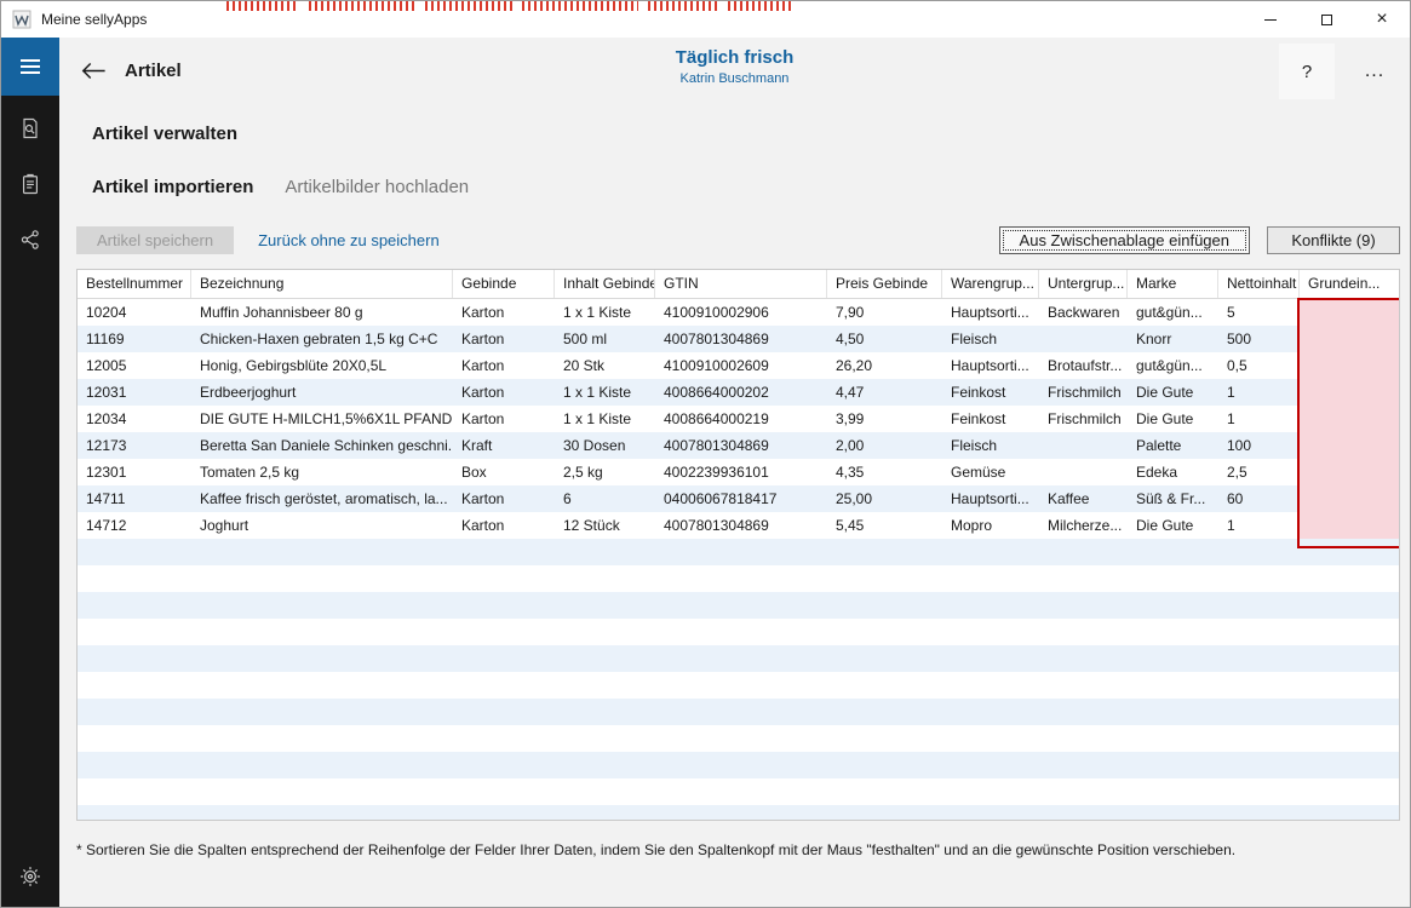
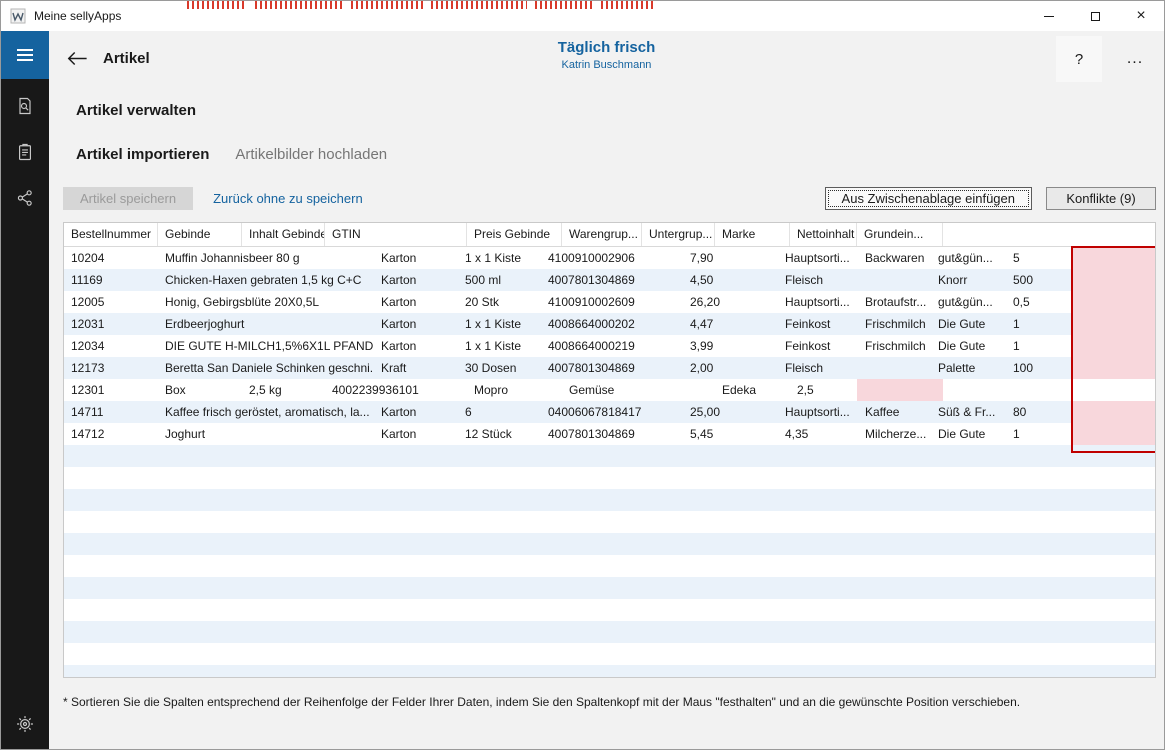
  Meine sellyApps
  ×
  Artikel
  Täglich frisch
  Katrin Buschmann
  ?
  ...
  Artikel verwalten
  Artikel importieren
  Artikelbilder hochladen
  Artikel speichern
  Zurück ohne zu speichern
  Aus Zwischenablage einfügen
  Konflikte (9)
  Bestellnummer
- Bezeichnung
  Gebinde
  Inhalt Gebinde
  GTIN
  Preis Gebinde
  Warengrup...
  Untergrup...
  Marke
  Nettoinhalt
  Grundein...
  10204
  Muffin Johannisbeer 80 g
  Karton
  1 x 1 Kiste
  4100910002906
  7,90
  Hauptsorti...
  Backwaren
  gut&gün...
  5
  11169
  Chicken-Haxen gebraten 1,5 kg C+C
  Karton
  500 ml
  4007801304869
  4,50
  Fleisch
  Knorr
  500
  12005
  Honig, Gebirgsblüte 20X0,5L
  Karton
  20 Stk
  4100910002609
  26,20
  Hauptsorti...
  Brotaufstr...
  gut&gün...
  0,5
  12031
  Erdbeerjoghurt
  Karton
  1 x 1 Kiste
  4008664000202
  4,47
  Feinkost
  Frischmilch
  Die Gute
  1
  12034
  DIE GUTE H-MILCH1,5%6X1L PFAND
  Karton
  1 x 1 Kiste
  4008664000219
  3,99
  Feinkost
  Frischmilch
  Die Gute
  1
  12173
  Beretta San Daniele Schinken geschni.
  Kraft
  30 Dosen
  4007801304869
  2,00
  Fleisch
  Palette
  100
  12301
- Tomaten 2,5 kg
  Box
  2,5 kg
  4002239936101
- 4,35
+ Mopro
  Gemüse
  Edeka
  2,5
  14711
  Kaffee frisch geröstet, aromatisch, la...
  Karton
  6
  04006067818417
  25,00
  Hauptsorti...
  Kaffee
  Süß & Fr...
- 60
+ 80
  14712
  Joghurt
  Karton
  12 Stück
  4007801304869
  5,45
- Mopro
+ 4,35
  Milcherze...
  Die Gute
  1
  * Sortieren Sie die Spalten entsprechend der Reihenfolge der Felder Ihrer Daten, indem Sie den Spaltenkopf mit der Maus "festhalten" und an die gewünschte Position verschieben.
